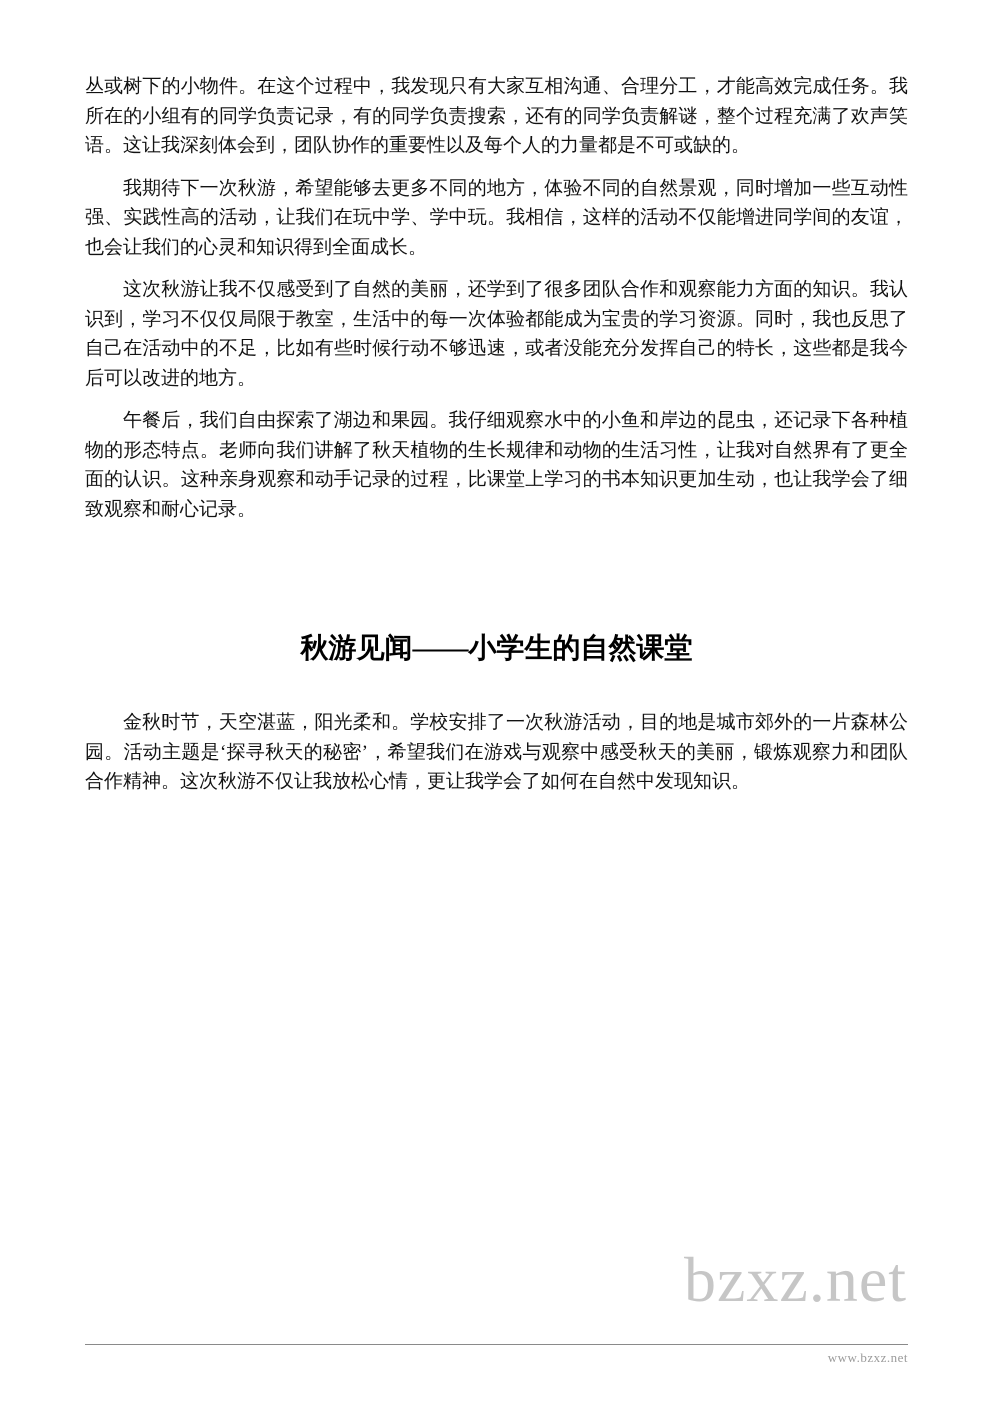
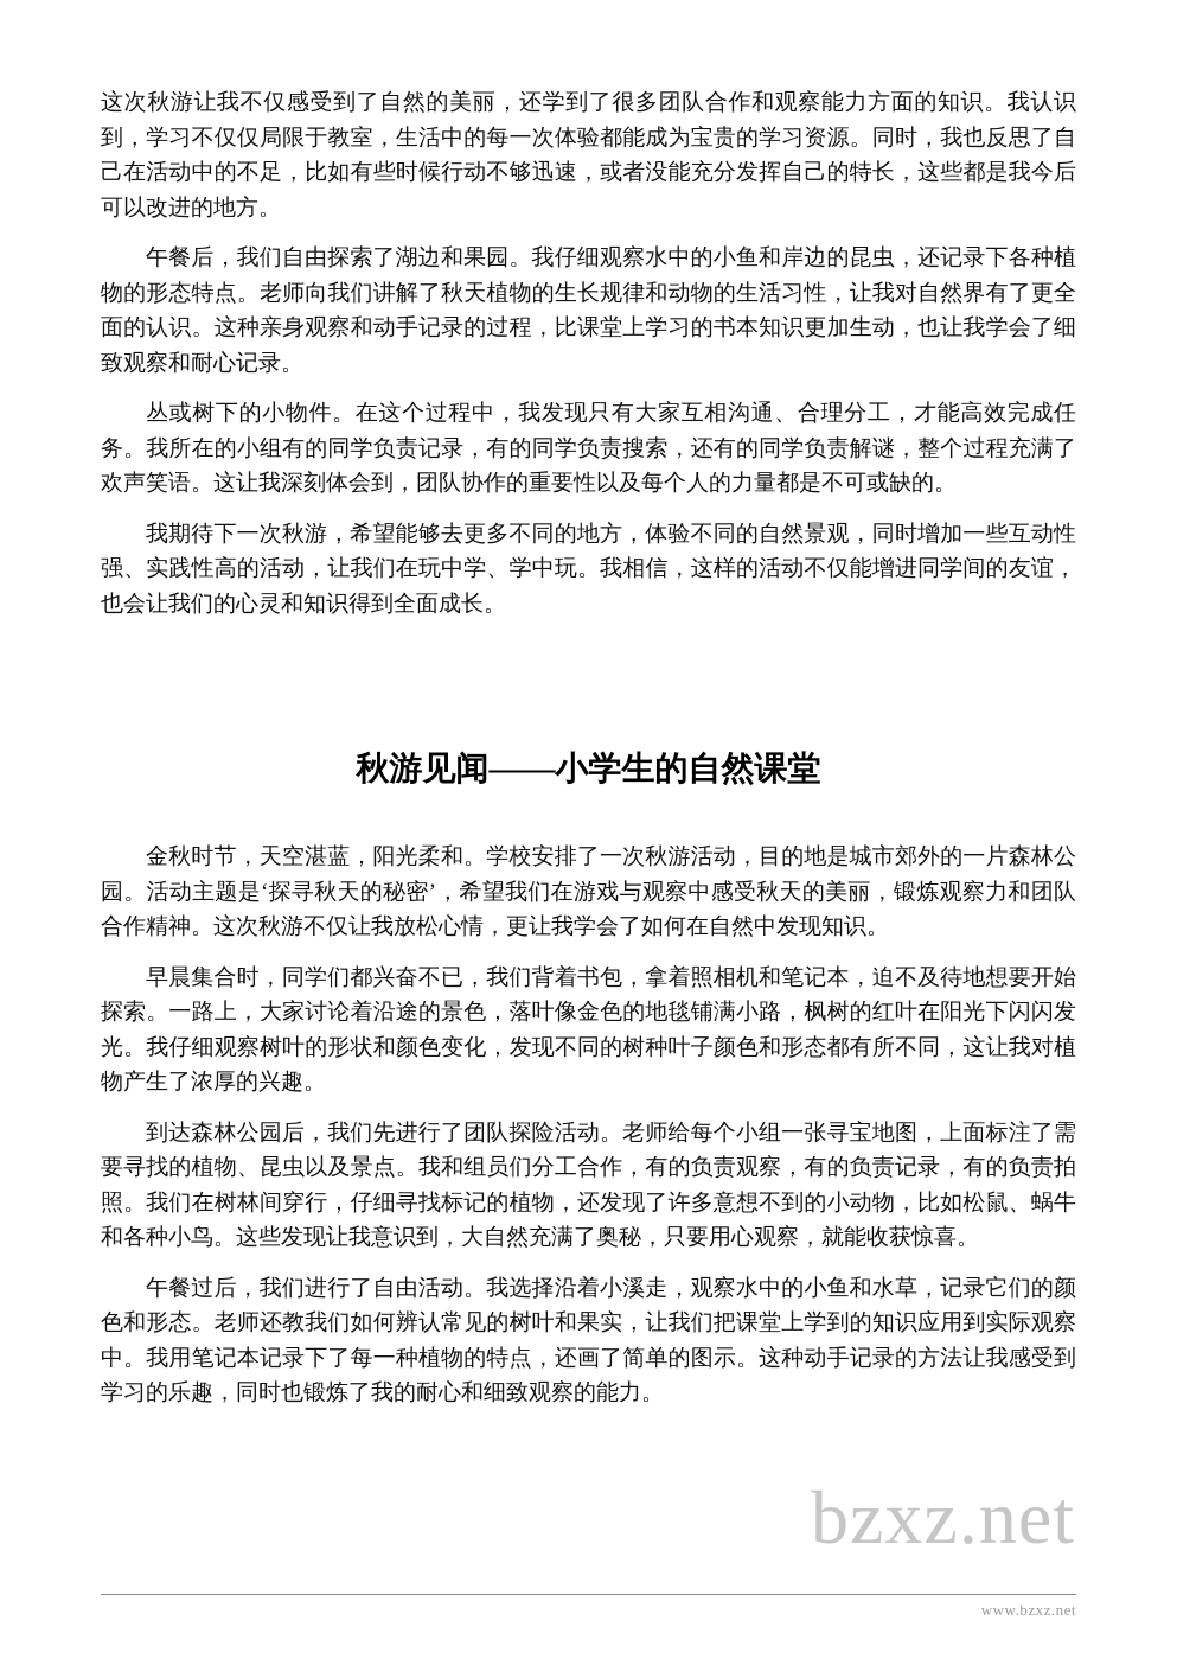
  bzxz.net
- 丛或树下的小物件。在这个过程中，我发现只有大家互相沟通、合理分工，才能高效完成任务。我所在的小组有的同学负责记录，有的同学负责搜索，还有的同学负责解谜，整个过程充满了欢声笑语。这让我深刻体会到，团队协作的重要性以及每个人的力量都是不可或缺的。
+ 这次秋游让我不仅感受到了自然的美丽，还学到了很多团队合作和观察能力方面的知识。我认识到，学习不仅仅局限于教室，生活中的每一次体验都能成为宝贵的学习资源。同时，我也反思了自己在活动中的不足，比如有些时候行动不够迅速，或者没能充分发挥自己的特长，这些都是我今后可以改进的地方。
- 我期待下一次秋游，希望能够去更多不同的地方，体验不同的自然景观，同时增加一些互动性强、实践性高的活动，让我们在玩中学、学中玩。我相信，这样的活动不仅能增进同学间的友谊，也会让我们的心灵和知识得到全面成长。
+ 午餐后，我们自由探索了湖边和果园。我仔细观察水中的小鱼和岸边的昆虫，还记录下各种植物的形态特点。老师向我们讲解了秋天植物的生长规律和动物的生活习性，让我对自然界有了更全面的认识。这种亲身观察和动手记录的过程，比课堂上学习的书本知识更加生动，也让我学会了细致观察和耐心记录。
- 这次秋游让我不仅感受到了自然的美丽，还学到了很多团队合作和观察能力方面的知识。我认识到，学习不仅仅局限于教室，生活中的每一次体验都能成为宝贵的学习资源。同时，我也反思了自己在活动中的不足，比如有些时候行动不够迅速，或者没能充分发挥自己的特长，这些都是我今后可以改进的地方。
+ 丛或树下的小物件。在这个过程中，我发现只有大家互相沟通、合理分工，才能高效完成任务。我所在的小组有的同学负责记录，有的同学负责搜索，还有的同学负责解谜，整个过程充满了欢声笑语。这让我深刻体会到，团队协作的重要性以及每个人的力量都是不可或缺的。
- 午餐后，我们自由探索了湖边和果园。我仔细观察水中的小鱼和岸边的昆虫，还记录下各种植物的形态特点。老师向我们讲解了秋天植物的生长规律和动物的生活习性，让我对自然界有了更全面的认识。这种亲身观察和动手记录的过程，比课堂上学习的书本知识更加生动，也让我学会了细致观察和耐心记录。
+ 我期待下一次秋游，希望能够去更多不同的地方，体验不同的自然景观，同时增加一些互动性强、实践性高的活动，让我们在玩中学、学中玩。我相信，这样的活动不仅能增进同学间的友谊，也会让我们的心灵和知识得到全面成长。
  秋游见闻——小学生的自然课堂
  金秋时节，天空湛蓝，阳光柔和。学校安排了一次秋游活动，目的地是城市郊外的一片森林公园。活动主题是‘探寻秋天的秘密’，希望我们在游戏与观察中感受秋天的美丽，锻炼观察力和团队合作精神。这次秋游不仅让我放松心情，更让我学会了如何在自然中发现知识。
+ 早晨集合时，同学们都兴奋不已，我们背着书包，拿着照相机和笔记本，迫不及待地想要开始探索。一路上，大家讨论着沿途的景色，落叶像金色的地毯铺满小路，枫树的红叶在阳光下闪闪发光。我仔细观察树叶的形状和颜色变化，发现不同的树种叶子颜色和形态都有所不同，这让我对植物产生了浓厚的兴趣。
+ 到达森林公园后，我们先进行了团队探险活动。老师给每个小组一张寻宝地图，上面标注了需要寻找的植物、昆虫以及景点。我和组员们分工合作，有的负责观察，有的负责记录，有的负责拍照。我们在树林间穿行，仔细寻找标记的植物，还发现了许多意想不到的小动物，比如松鼠、蜗牛和各种小鸟。这些发现让我意识到，大自然充满了奥秘，只要用心观察，就能收获惊喜。
+ 午餐过后，我们进行了自由活动。我选择沿着小溪走，观察水中的小鱼和水草，记录它们的颜色和形态。老师还教我们如何辨认常见的树叶和果实，让我们把课堂上学到的知识应用到实际观察中。我用笔记本记录下了每一种植物的特点，还画了简单的图示。这种动手记录的方法让我感受到学习的乐趣，同时也锻炼了我的耐心和细致观察的能力。
  www.bzxz.net
